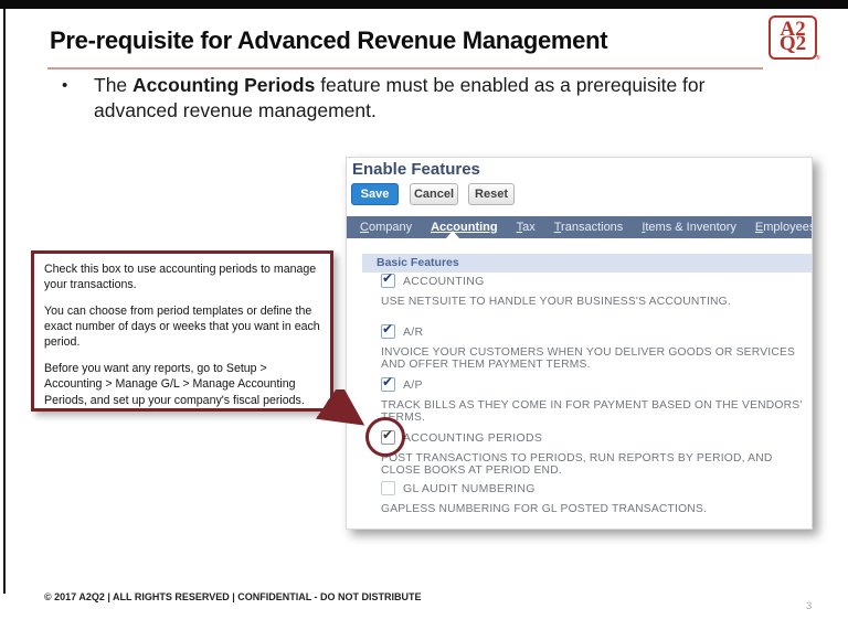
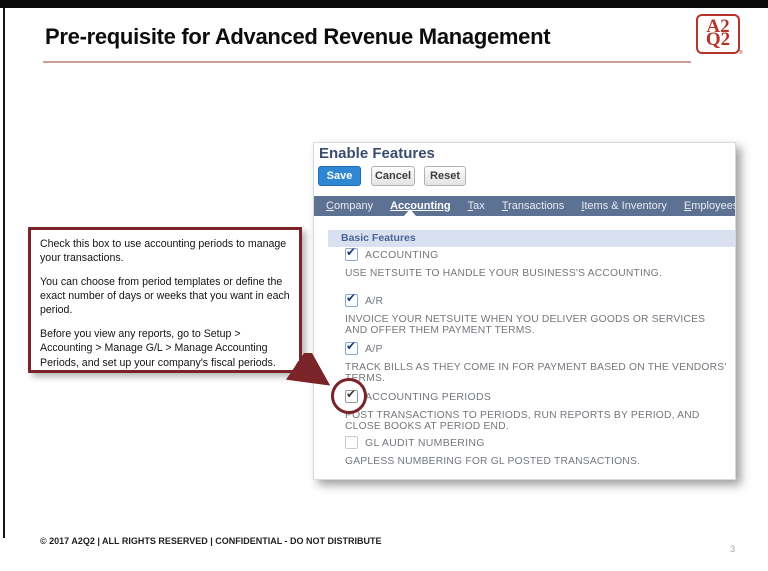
  Pre-requisite for Advanced Revenue Management
  A2
  Q2
- •
- The Accounting Periods feature must be enabled as a prerequisite for advanced revenue management.
  Check this box to use accounting periods to manage your transactions.
  You can choose from period templates or define the exact number of days or weeks that you want in each period.
- Before you want any reports, go to Setup > Accounting > Manage G/L > Manage Accounting Periods, and set up your company's fiscal periods.
+ Before you view any reports, go to Setup > Accounting > Manage G/L > Manage Accounting Periods, and set up your company's fiscal periods.
  Enable Features
  Save
  Cancel
  Reset
  Company
  Accounting
  Tax
  Transactions
  Items & Inventory
  Employee
  Basic Features
  ✔
  ACCOUNTING
  USE NETSUITE TO HANDLE YOUR BUSINESS'S ACCOUNTING.
  ✔
  A/R
- INVOICE YOUR CUSTOMERS WHEN YOU DELIVER GOODS OR SERVICES AND OFFER THEM PAYMENT TERMS.
+ INVOICE YOUR NETSUITE WHEN YOU DELIVER GOODS OR SERVICES AND OFFER THEM PAYMENT TERMS.
  ✔
  A/P
  TRACK BILLS AS THEY COME IN FOR PAYMENT BASED ON THE VENDORS' ERMS.
  ✔
  ACCOUNTING PERIODS
  POST TRANSACTIONS TO PERIODS, RUN REPORTS BY PERIOD, AND CLOSE BOOKS AT PERIOD END.
  GL AUDIT NUMBERING
  GAPLESS NUMBERING FOR GL POSTED TRANSACTIONS.
  © 2017 A2Q2 | ALL RIGHTS RESERVED | CONFIDENTIAL - DO NOT DISTRIBUTE
  3
